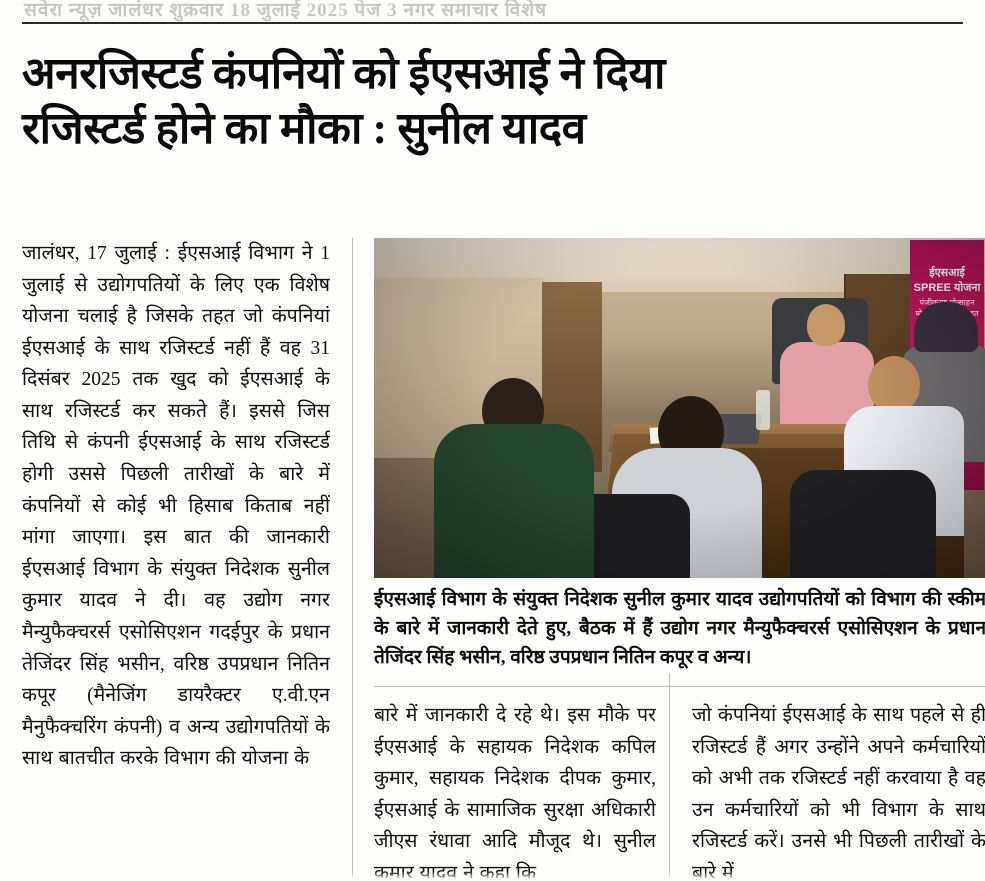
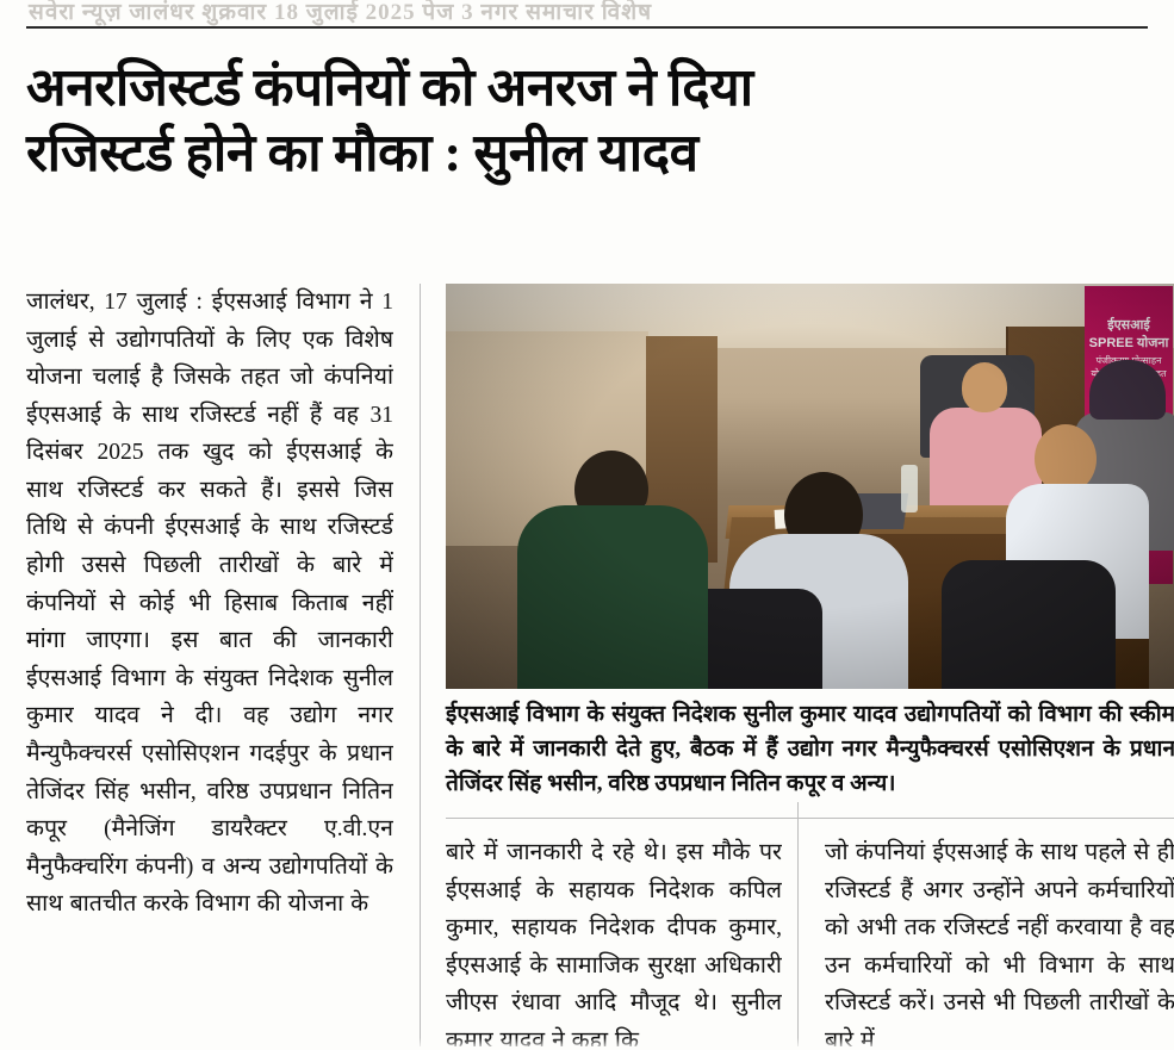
  सवेरा न्यूज़ जालंधर शुक्रवार 18 जुलाई 2025 पेज 3 नगर समाचार विशेष
- अनरजिस्टर्ड कंपनियों को ईएसआई ने दिया
+ अनरजिस्टर्ड कंपनियों को अनरज ने दिया
  रजिस्टर्ड होने का मौका : सुनील यादव
  जालंधर, 17 जुलाई : ईएसआई विभाग ने 1 जुलाई से उद्योगपतियों के लिए एक विशेष योजना चलाई है जिसके तहत जो कंपनियां ईएसआई के साथ रजिस्टर्ड नहीं हैं वह 31 दिसंबर 2025 तक खुद को ईएसआई के साथ रजिस्टर्ड कर सकते हैं। इससे जिस तिथि से कंपनी ईएसआई के साथ रजिस्टर्ड होगी उससे पिछली तारीखों के बारे में कंपनियों से कोई भी हिसाब किताब नहीं मांगा जाएगा। इस बात की जानकारी ईएसआई विभाग के संयुक्त निदेशक सुनील कुमार यादव ने दी। वह उद्योग नगर मैन्युफैक्चरर्स एसोसिएशन गदईपुर के प्रधान तेजिंदर सिंह भसीन, वरिष्ठ उपप्रधान नितिन कपूर (मैनेजिंग डायरैक्टर ए.वी.एन मैनुफैक्चरिंग कंपनी) व अन्य उद्योगपतियों के साथ बातचीत करके विभाग की योजना के
  ईएसआई विभाग के संयुक्त निदेशक सुनील कुमार यादव उद्योगपतियों को विभाग की स्कीम के बारे में जानकारी देते हुए, बैठक में हैं उद्योग नगर मैन्युफैक्चरर्स एसोसिएशन के प्रधान तेजिंदर सिंह भसीन, वरिष्ठ उपप्रधान नितिन कपूर व अन्य।
  बारे में जानकारी दे रहे थे। इस मौके पर ईएसआई के सहायक निदेशक कपिल कुमार, सहायक निदेशक दीपक कुमार, ईएसआई के सामाजिक सुरक्षा अधिकारी जीएस रंधावा आदि मौजूद थे। सुनील
  जो कंपनियां ईएसआई के साथ पहले से ही रजिस्टर्ड हैं अगर उन्होंने अपने कर्मचारियों को अभी तक रजिस्टर्ड नहीं करवाया है वह उन कर्मचारियों को भी विभाग के साथ रजिस्टर्ड करें। उनसे भी पिछली तारीखों के
